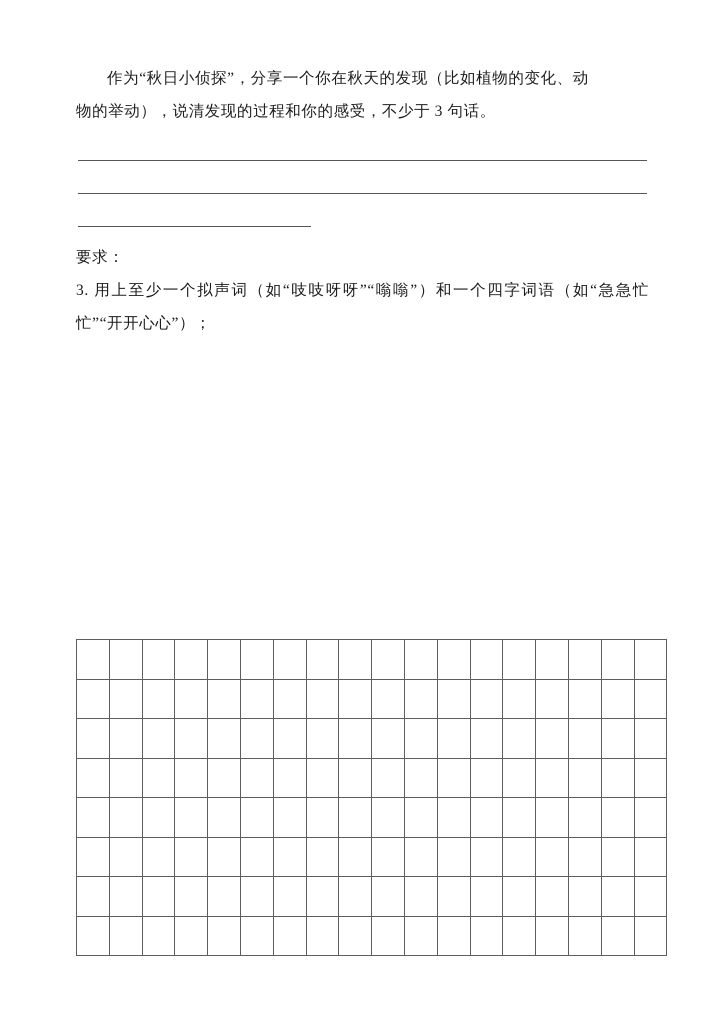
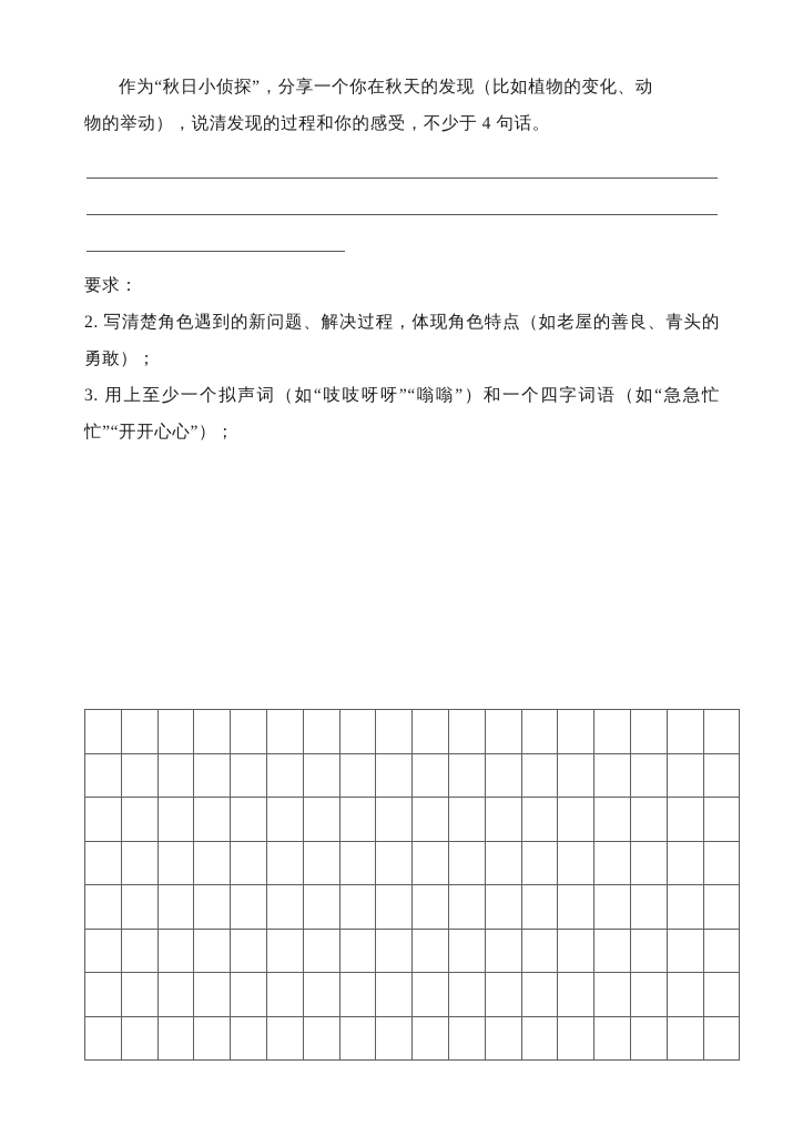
  作为“秋日小侦探”，分享一个你在秋天的发现（比如植物的变化、动
- 物的举动），说清发现的过程和你的感受，不少于 3 句话。
+ 物的举动），说清发现的过程和你的感受，不少于 4 句话。
  要求：
+ 2. 写清楚角色遇到的新问题、解决过程，体现角色特点（如老屋的善良、青头的勇敢）；
  3. 用上至少一个拟声词（如“吱吱呀呀”“嗡嗡”）和一个四字词语（如“急急忙忙”“开开心心”）；
